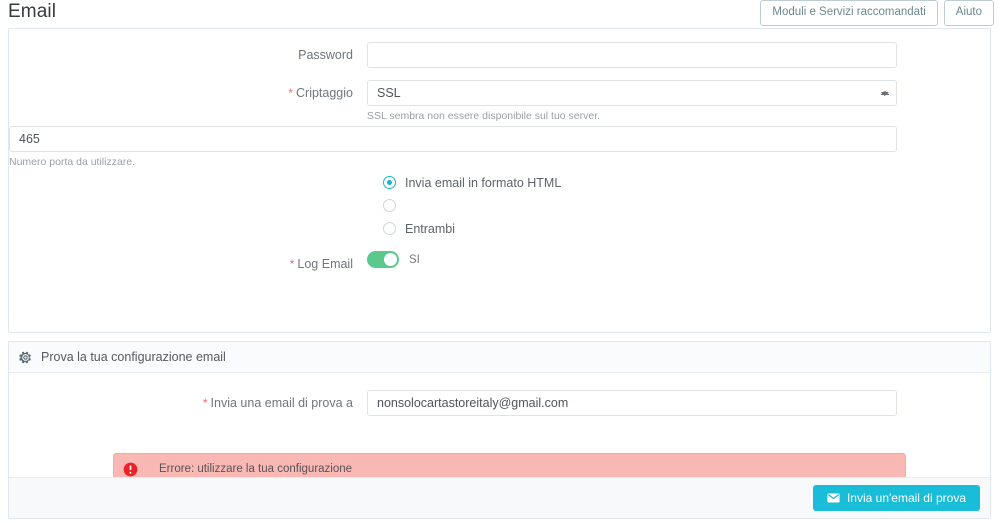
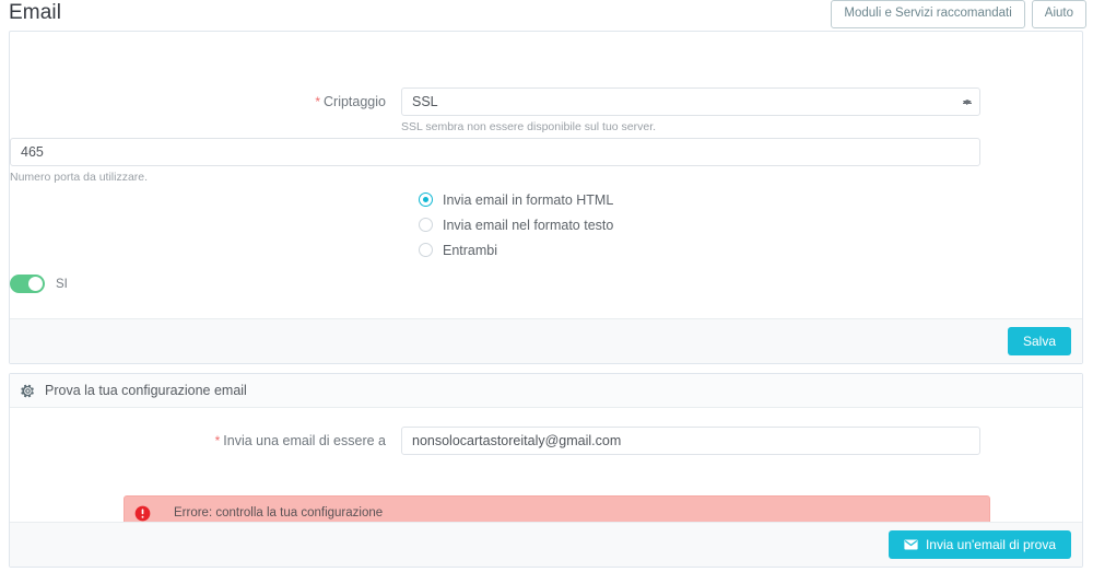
  Email
  Moduli e Servizi raccomandati
  Aiuto
- Password
  * Criptaggio
  SSL
  SSL sembra non essere disponibile sul tuo server.
  465
  Numero porta da utilizzare.
  Invia email in formato HTML
+ Invia email nel formato testo
  Entrambi
- * Log Email
  SI
+ Salva
  Prova la tua configurazione email
- * Invia una email di prova a
+ * Invia una email di essere a
  nonsolocartastoreitaly@gmail.com
- Errore: utilizzare la tua configurazione
+ Errore: controlla la tua configurazione
  Invia un'email di prova
